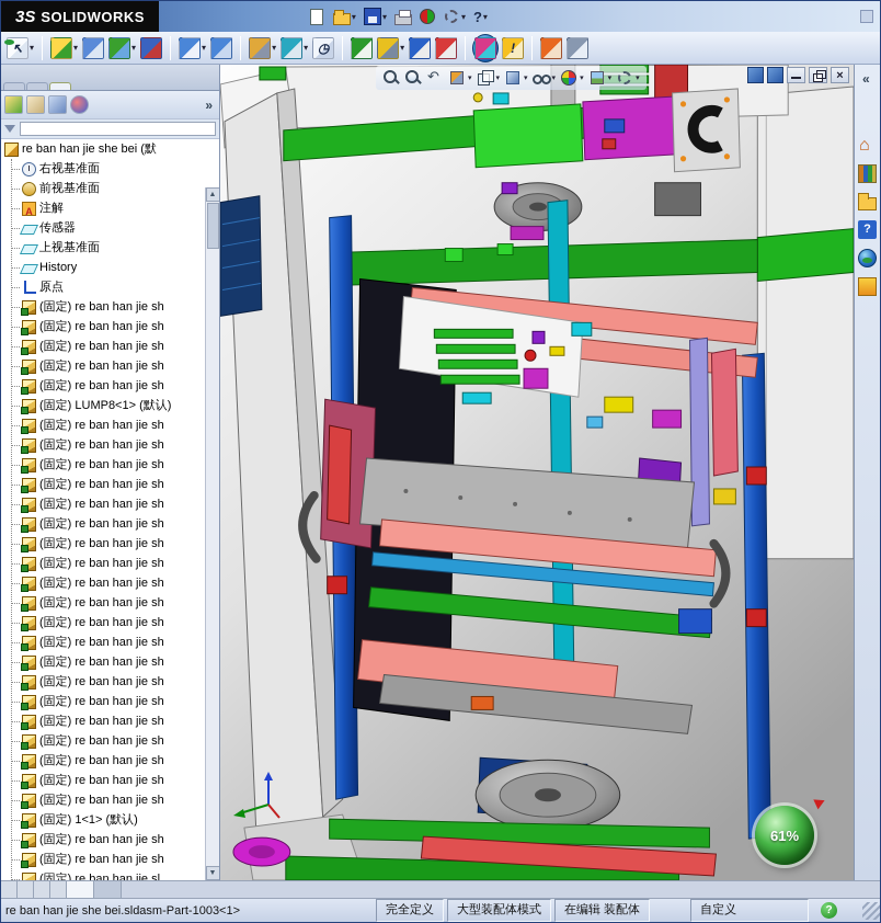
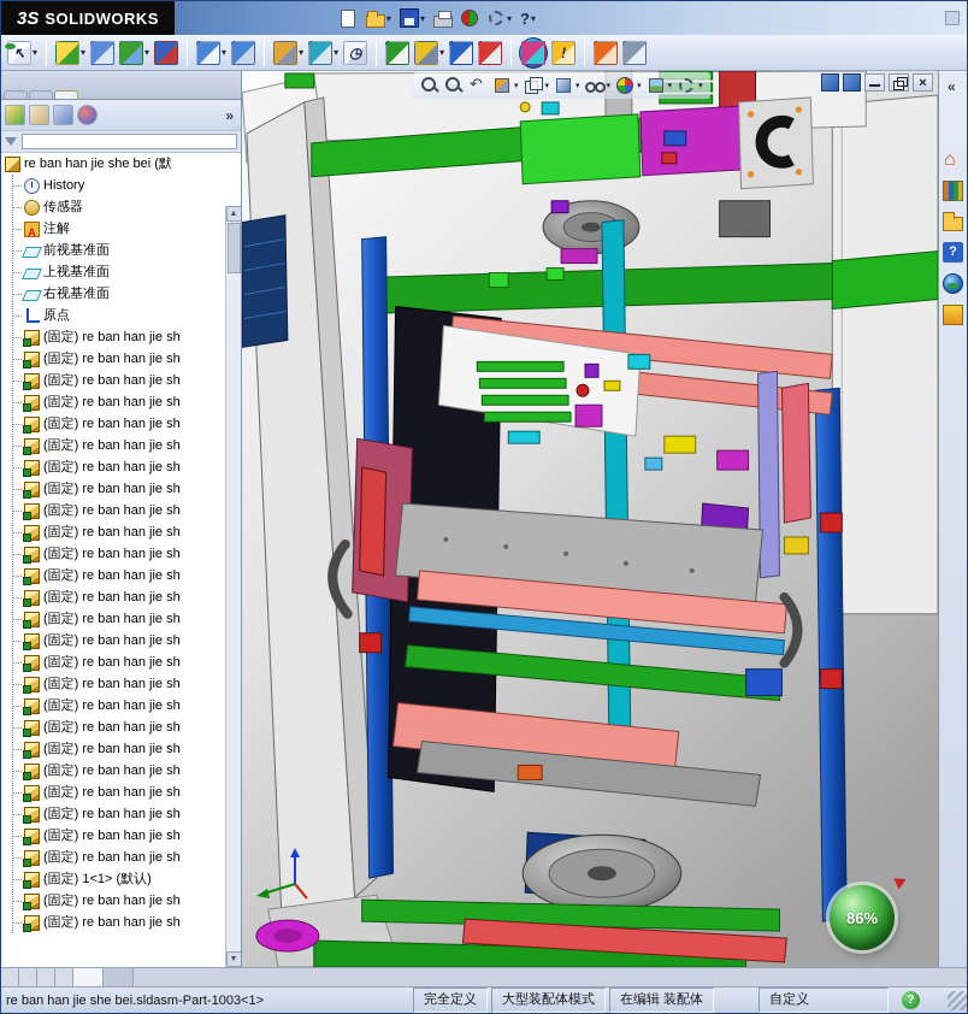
  3S
  SOLIDWORKS
  ▾
  ▾
  ▾
  ?
  ▾
  ↖
  ▾
  ▾
  ▾
  ▾
  ▾
  ▾
  ◷
  ▾
  !
  »
  re ban han jie she bei (默
- 右视基准面
+ History
- 前视基准面
+ 传感器
  注解
- 传感器
+ 前视基准面
  上视基准面
- History
+ 右视基准面
  原点
  (固定) re ban han jie sh
  (固定) re ban han jie sh
  (固定) re ban han jie sh
  (固定) re ban han jie sh
  (固定) re ban han jie sh
- (固定) LUMP8<1> (默认)
  (固定) re ban han jie sh
  (固定) re ban han jie sh
  (固定) re ban han jie sh
  (固定) re ban han jie sh
  (固定) re ban han jie sh
  (固定) re ban han jie sh
  (固定) re ban han jie sh
  (固定) re ban han jie sh
  (固定) re ban han jie sh
  (固定) re ban han jie sh
  (固定) re ban han jie sh
  (固定) re ban han jie sh
  (固定) re ban han jie sh
  (固定) re ban han jie sh
  (固定) re ban han jie sh
  (固定) re ban han jie sh
  (固定) re ban han jie sh
  (固定) re ban han jie sh
  (固定) re ban han jie sh
  (固定) re ban han jie sh
  (固定) 1<1> (默认)
  (固定) re ban han jie sh
  (固定) re ban han jie sh
- (固定) re ban han jie sl
  ×
- 61%
+ 86%
  re ban han jie she bei.sldasm-Part-1003<1>
  完全定义
  大型装配体模式
  在编辑 装配体
  自定义
  ?
